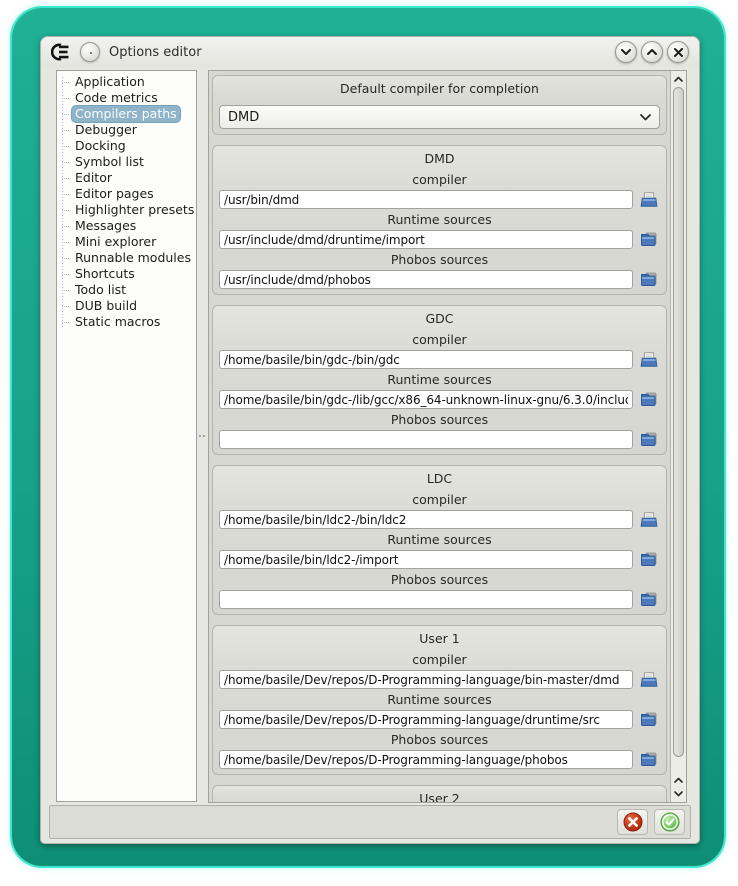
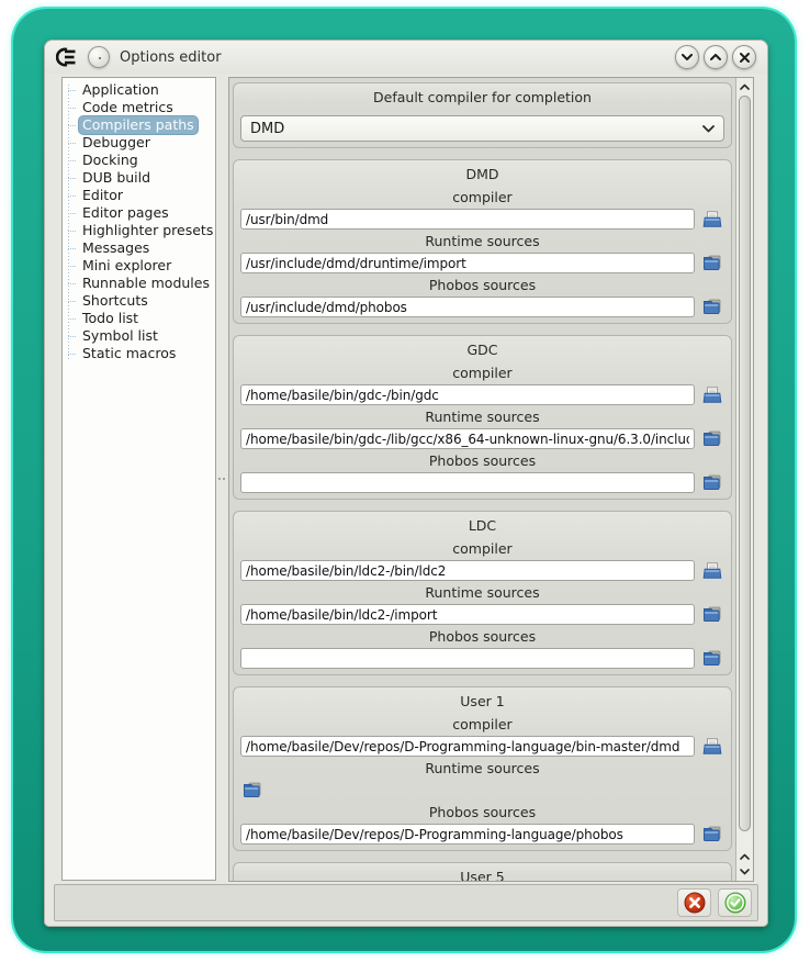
  Options editor
  Application
  Code metrics
  Compilers paths
  Debugger
  Docking
- Symbol list
+ DUB build
  Editor
  Editor pages
  Highlighter presets
  Messages
  Mini explorer
  Runnable modules
  Shortcuts
  Todo list
- DUB build
+ Symbol list
  Static macros
  Default compiler for completion
  DMD
  DMD
  compiler
  /usr/bin/dmd
  Runtime sources
  /usr/include/dmd/druntime/import
  Phobos sources
  /usr/include/dmd/phobos
  GDC
  compiler
  /home/basile/bin/gdc-/bin/gdc
  Runtime sources
  /home/basile/bin/gdc-/lib/gcc/x86_64-unknown-linux-gnu/6.3.0/inclu
  Phobos sources
  LDC
  compiler
  /home/basile/bin/ldc2-/bin/ldc2
  Runtime sources
  /home/basile/bin/ldc2-/import
  Phobos sources
  User 1
  compiler
  /home/basile/Dev/repos/D-Programming-language/bin-master/dmd
  Runtime sources
- /home/basile/Dev/repos/D-Programming-language/druntime/src
  Phobos sources
  /home/basile/Dev/repos/D-Programming-language/phobos
- User 2
+ User 5
